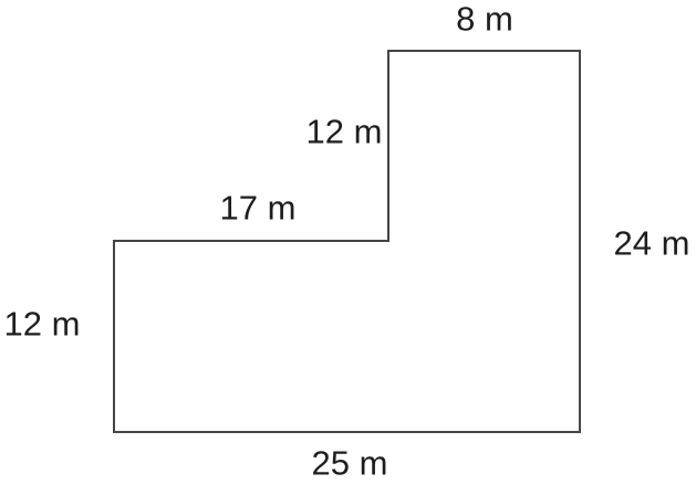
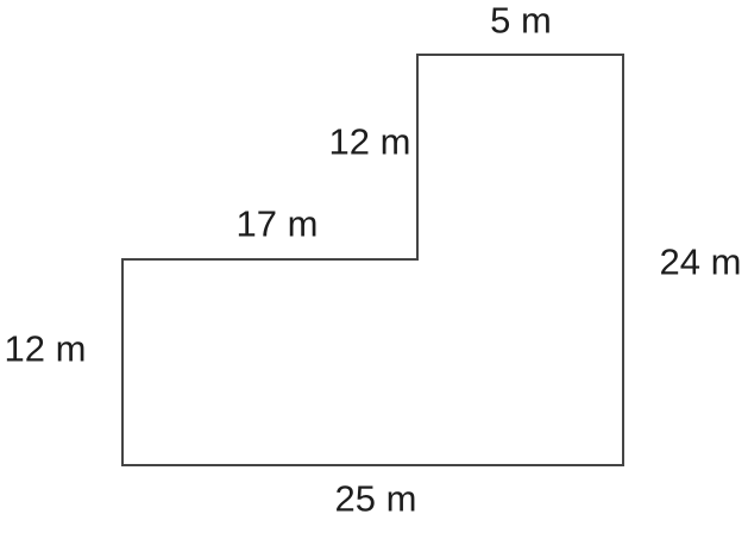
- 8 m
+ 5 m
  12 m
  17 m
  24 m
  12 m
  25 m
